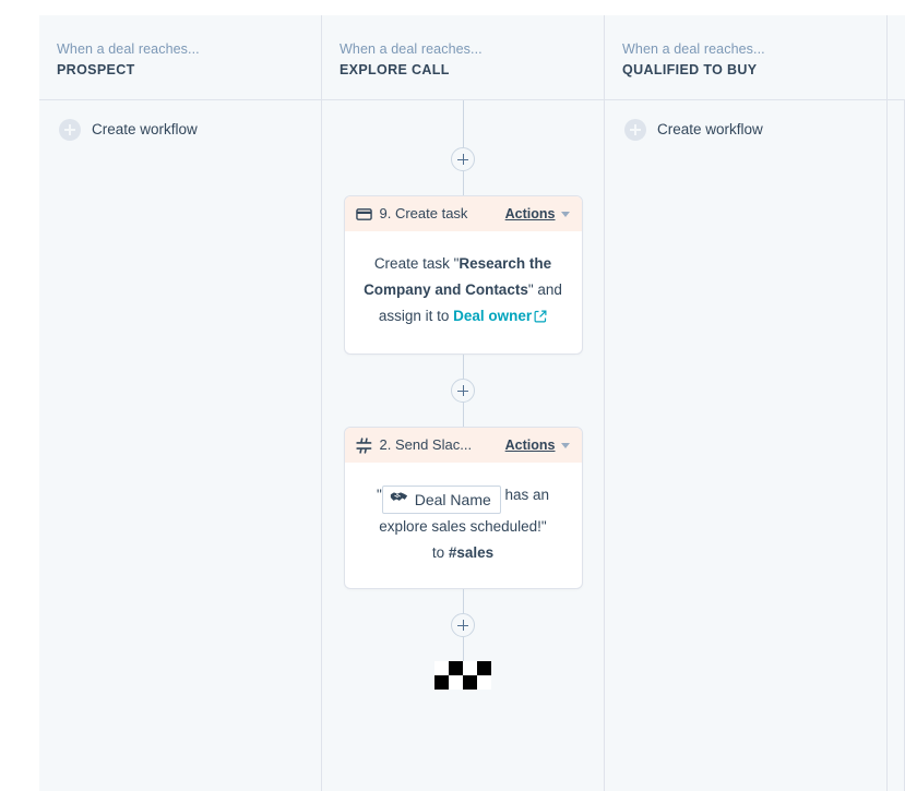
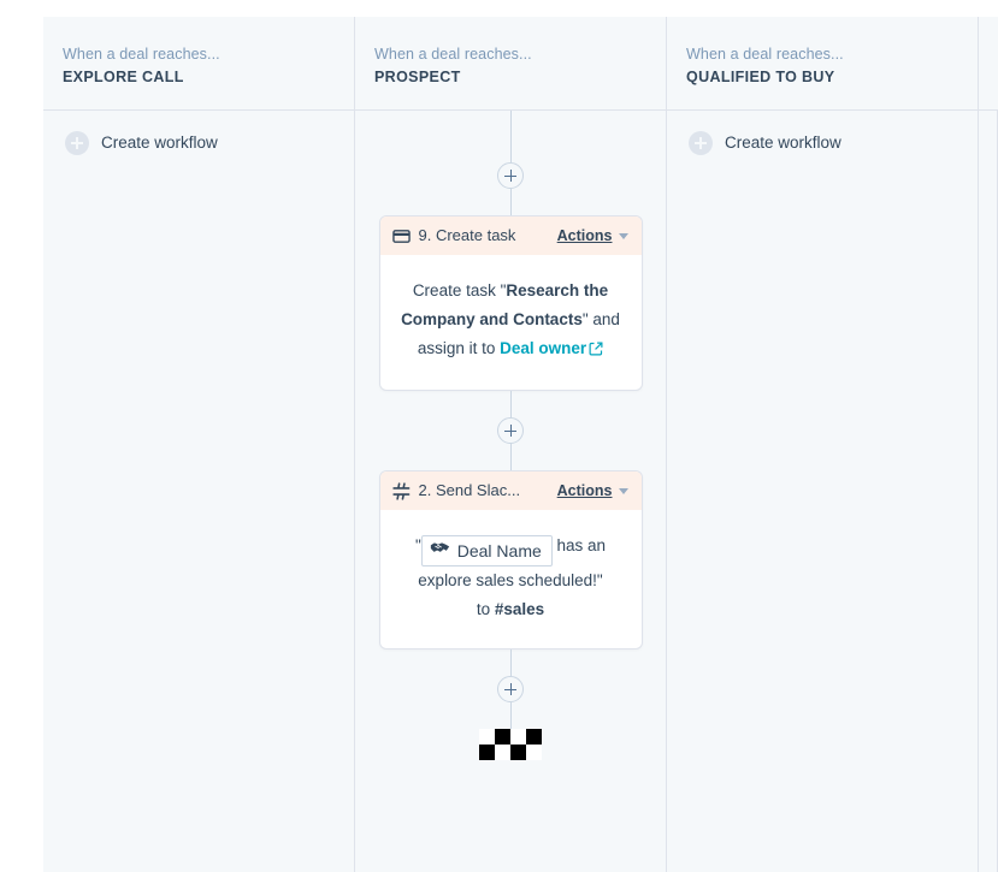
  When a deal reaches...
- PROSPECT
+ EXPLORE CALL
  Create workflow
  When a deal reaches...
- EXPLORE CALL
+ PROSPECT
  9. Create task
  Actions
  Create task "Research the Company and Contacts" and assign it to Deal owner
  2. Send Slac...
  Actions
  "
  Deal Name
  has an explore sales scheduled!"
  to #sales
  When a deal reaches...
  QUALIFIED TO BUY
  Create workflow
